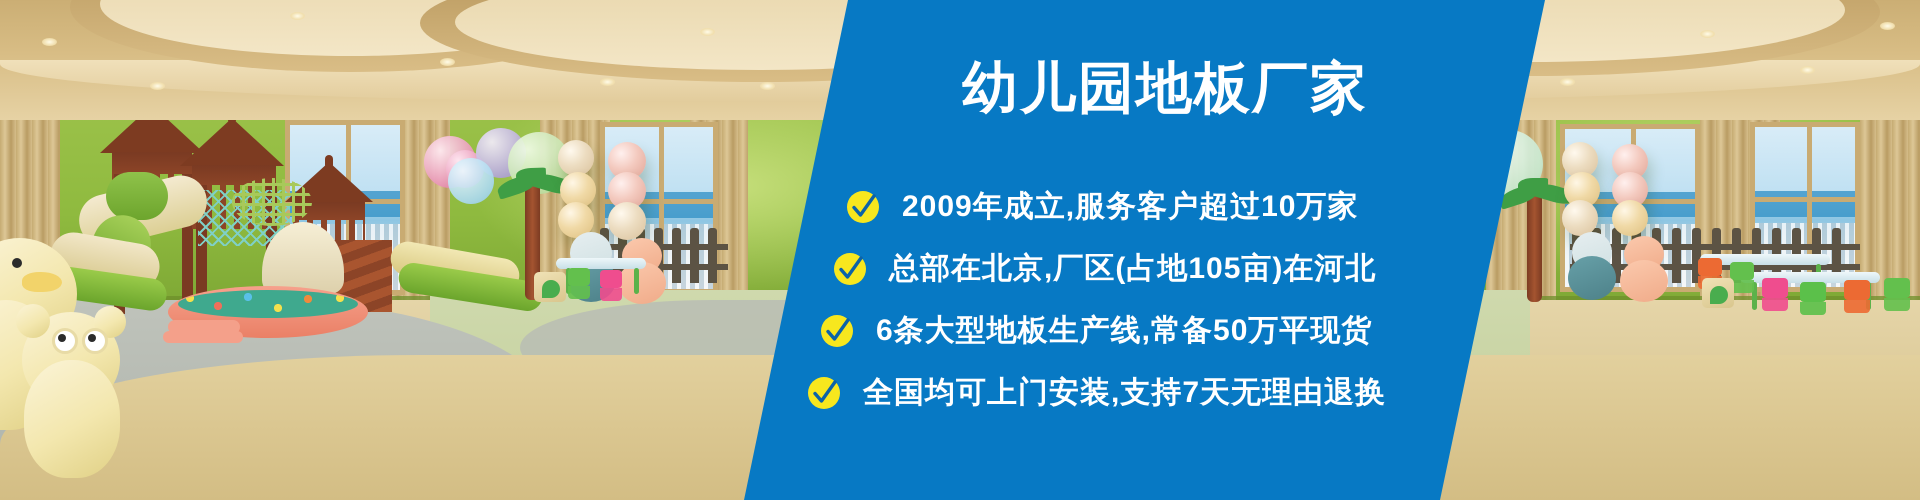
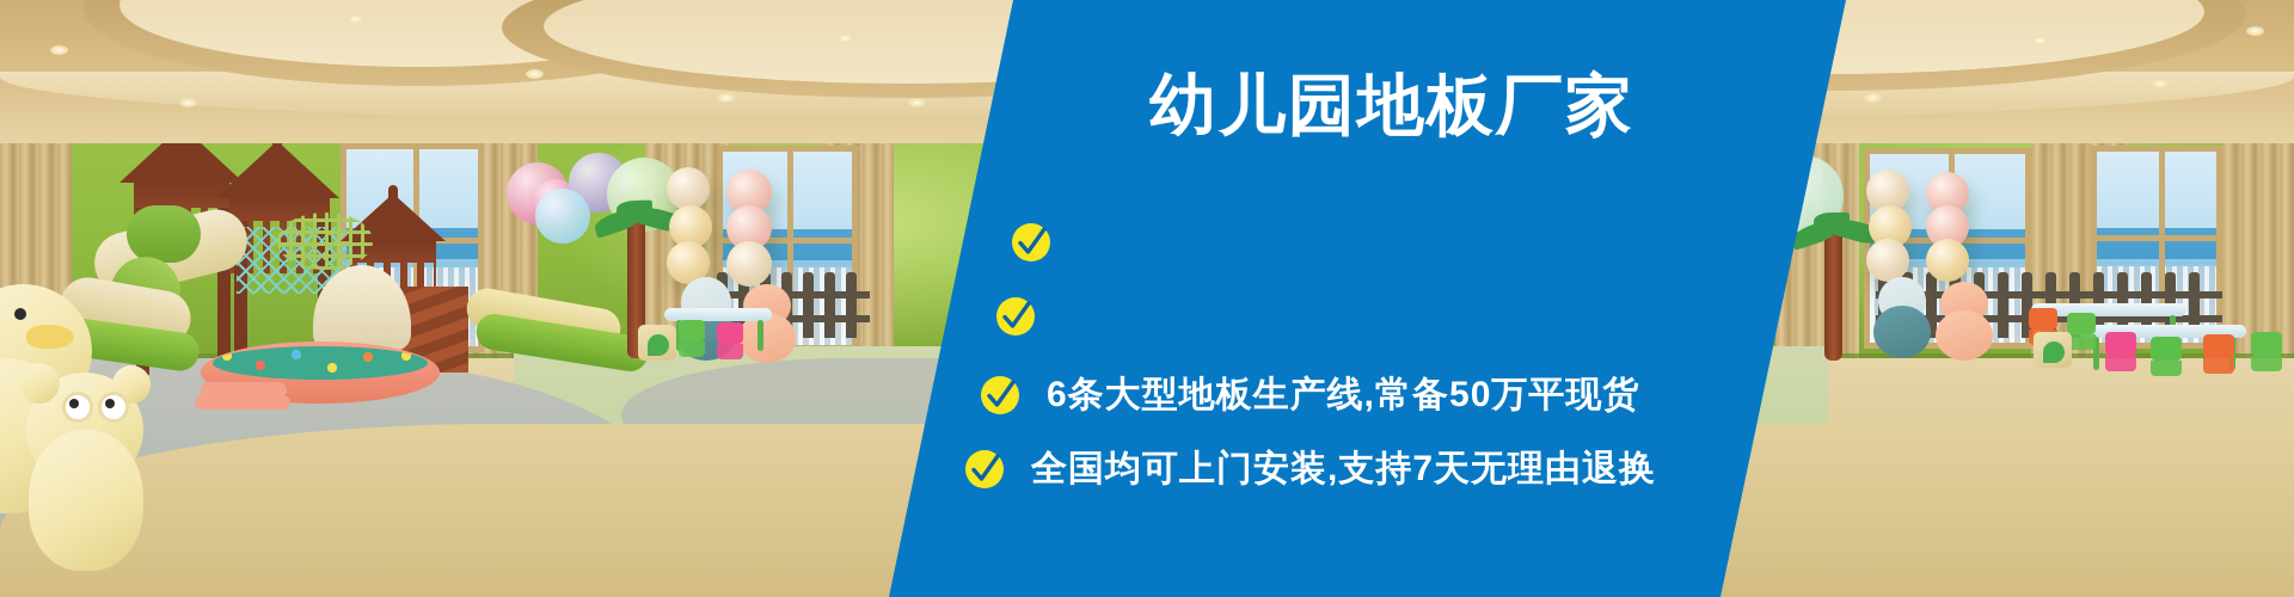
  幼儿园地板厂家
- 2009年成立,服务客户超过10万家
- 总部在北京,厂区(占地105亩)在河北
  6条大型地板生产线,常备50万平现货
  全国均可上门安装,支持7天无理由退换
